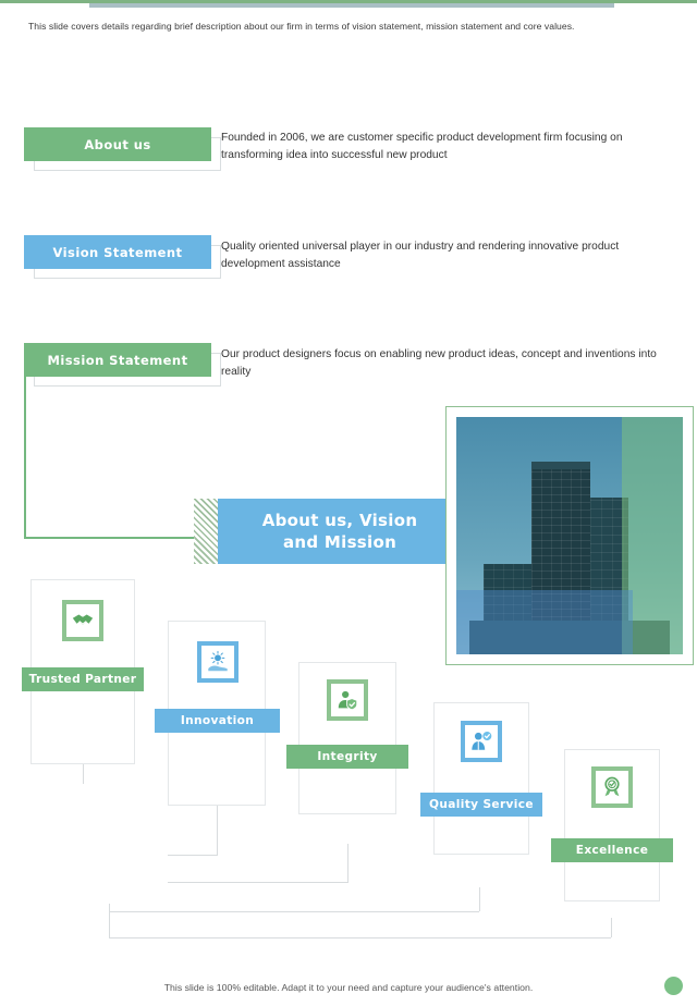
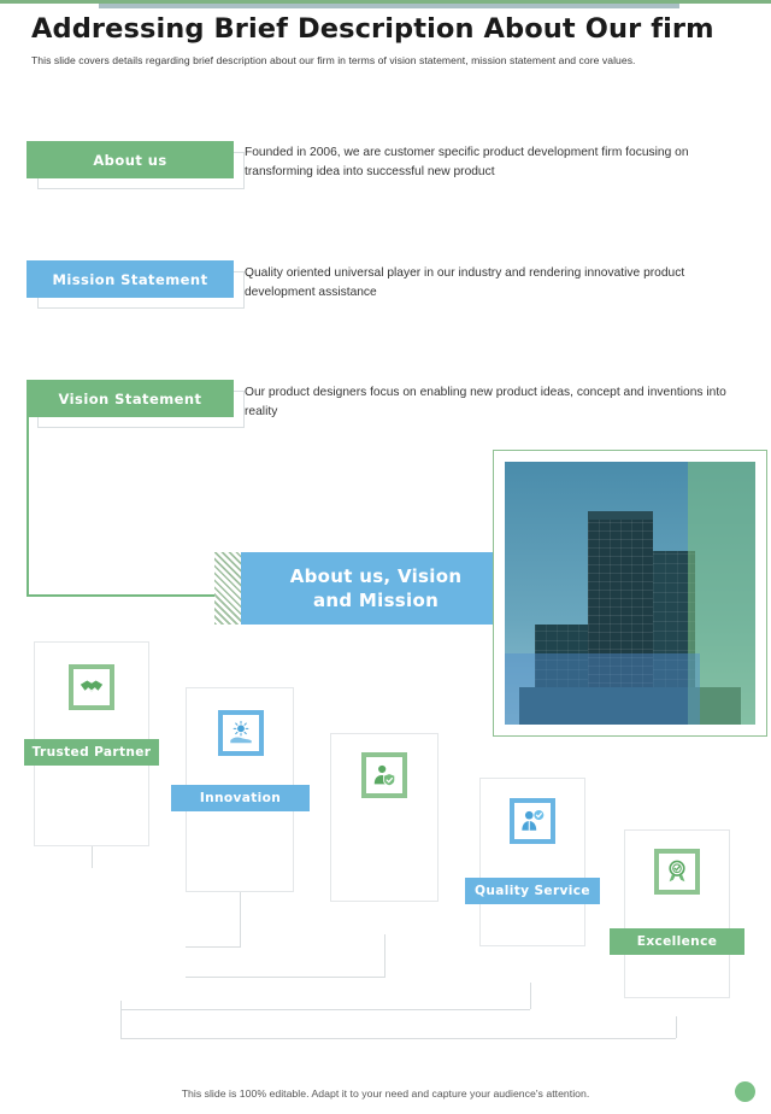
+ Addressing Brief Description About Our firm
  This slide covers details regarding brief description about our firm in terms of vision statement, mission statement and core values.
  About us
  Founded in 2006, we are customer specific product development firm focusing on transforming idea into successful new product
- Vision Statement
+ Mission Statement
  Quality oriented universal player in our industry and rendering innovative product development assistance
- Mission Statement
+ Vision Statement
  Our product designers focus on enabling new product ideas, concept and inventions into reality
  About us, Vision
  and Mission
  Trusted Partner
  Innovation
- Integrity
  Quality Service
  Excellence
  This slide is 100% editable. Adapt it to your need and capture your audience's attention.
